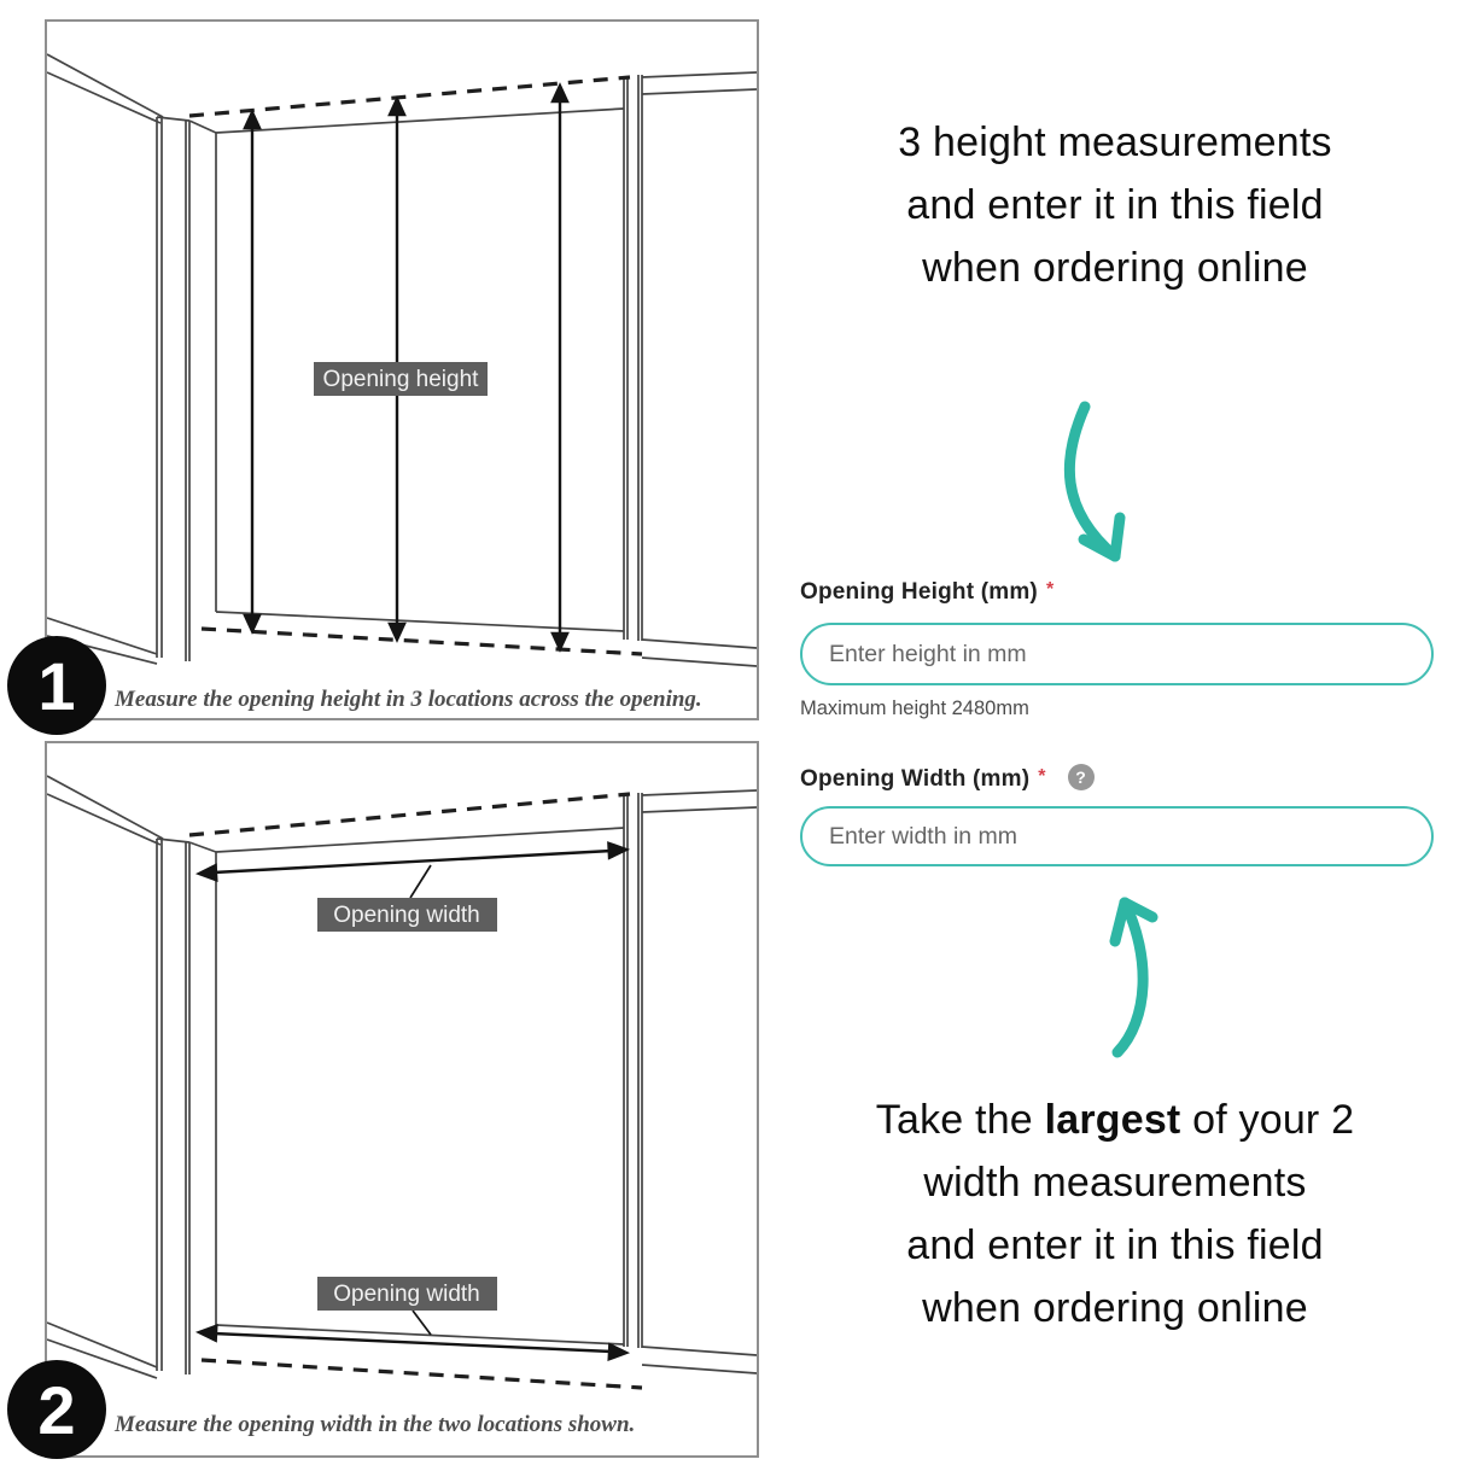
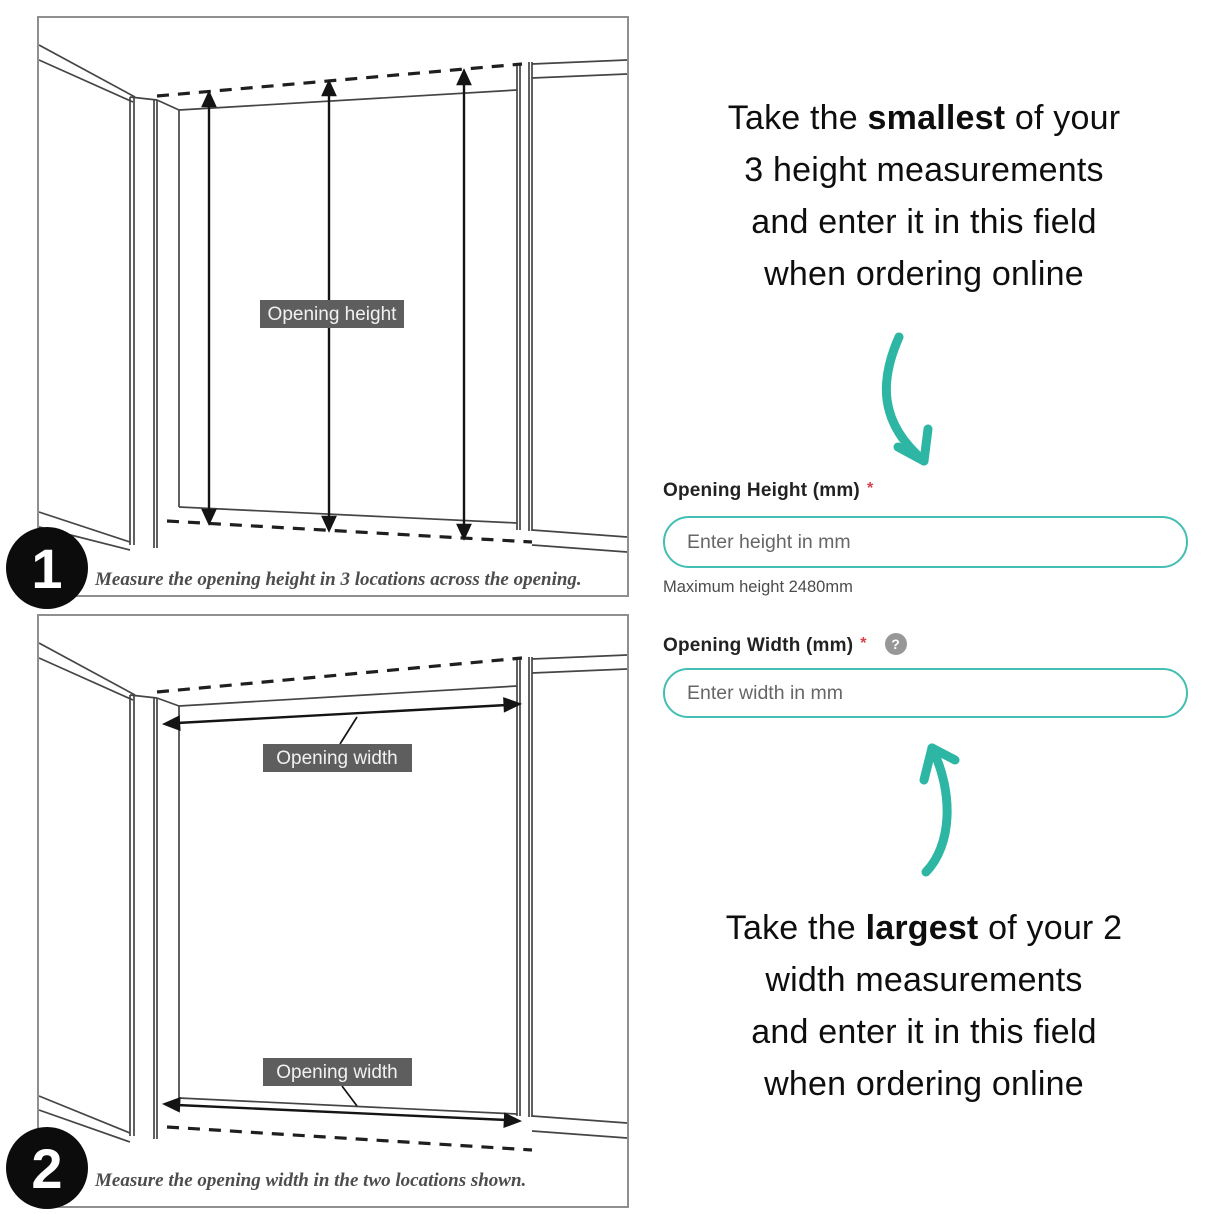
  Opening height
  Measure the opening height in 3 locations across the opening.
  1
  Opening width
  Opening width
  Measure the opening width in the two locations shown.
  2
+ Take the smallest of your
  3 height measurements
  and enter it in this field
  when ordering online
  Opening Height (mm) *
  Enter height in mm
  Maximum height 2480mm
  Opening Width (mm) * ?
  Enter width in mm
  Take the largest of your 2
  width measurements
  and enter it in this field
  when ordering online
